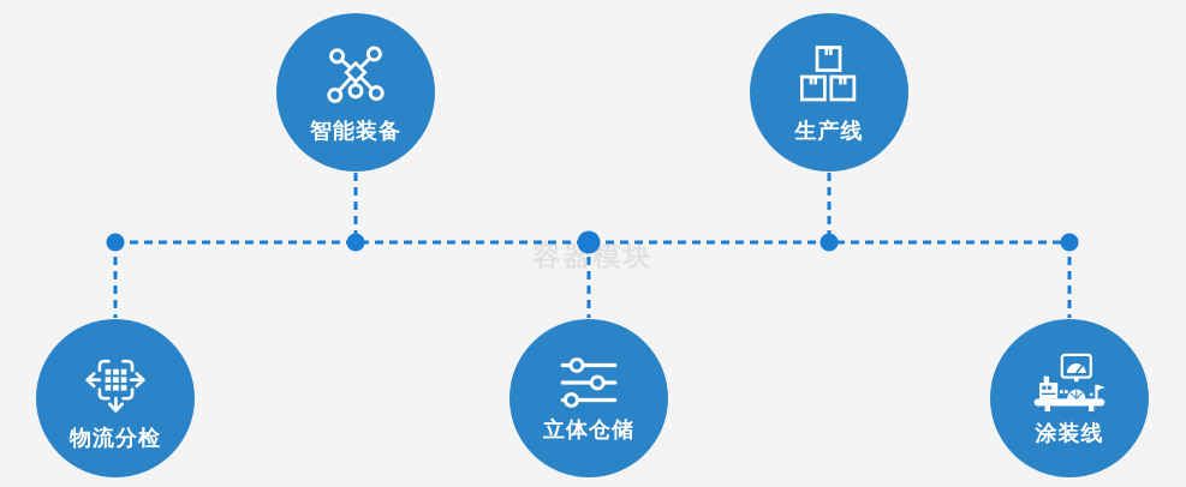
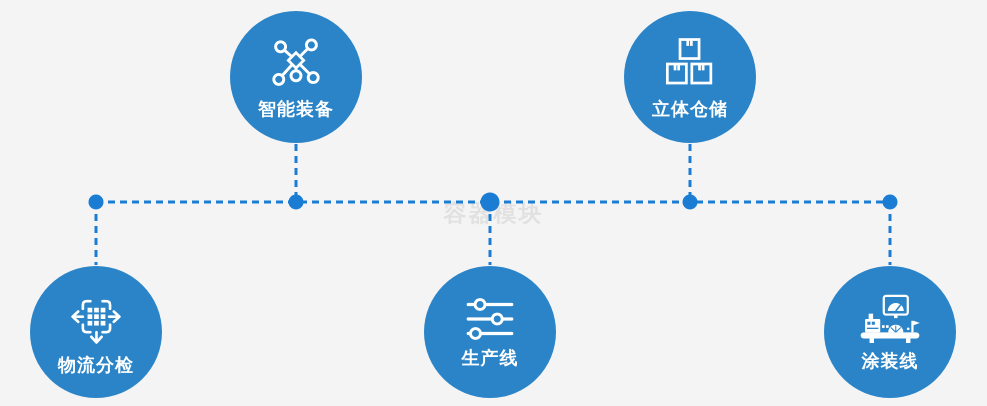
  容器模块
  智能装备
- 生产线
+ 立体仓储
  物流分检
- 立体仓储
+ 生产线
  涂装线
